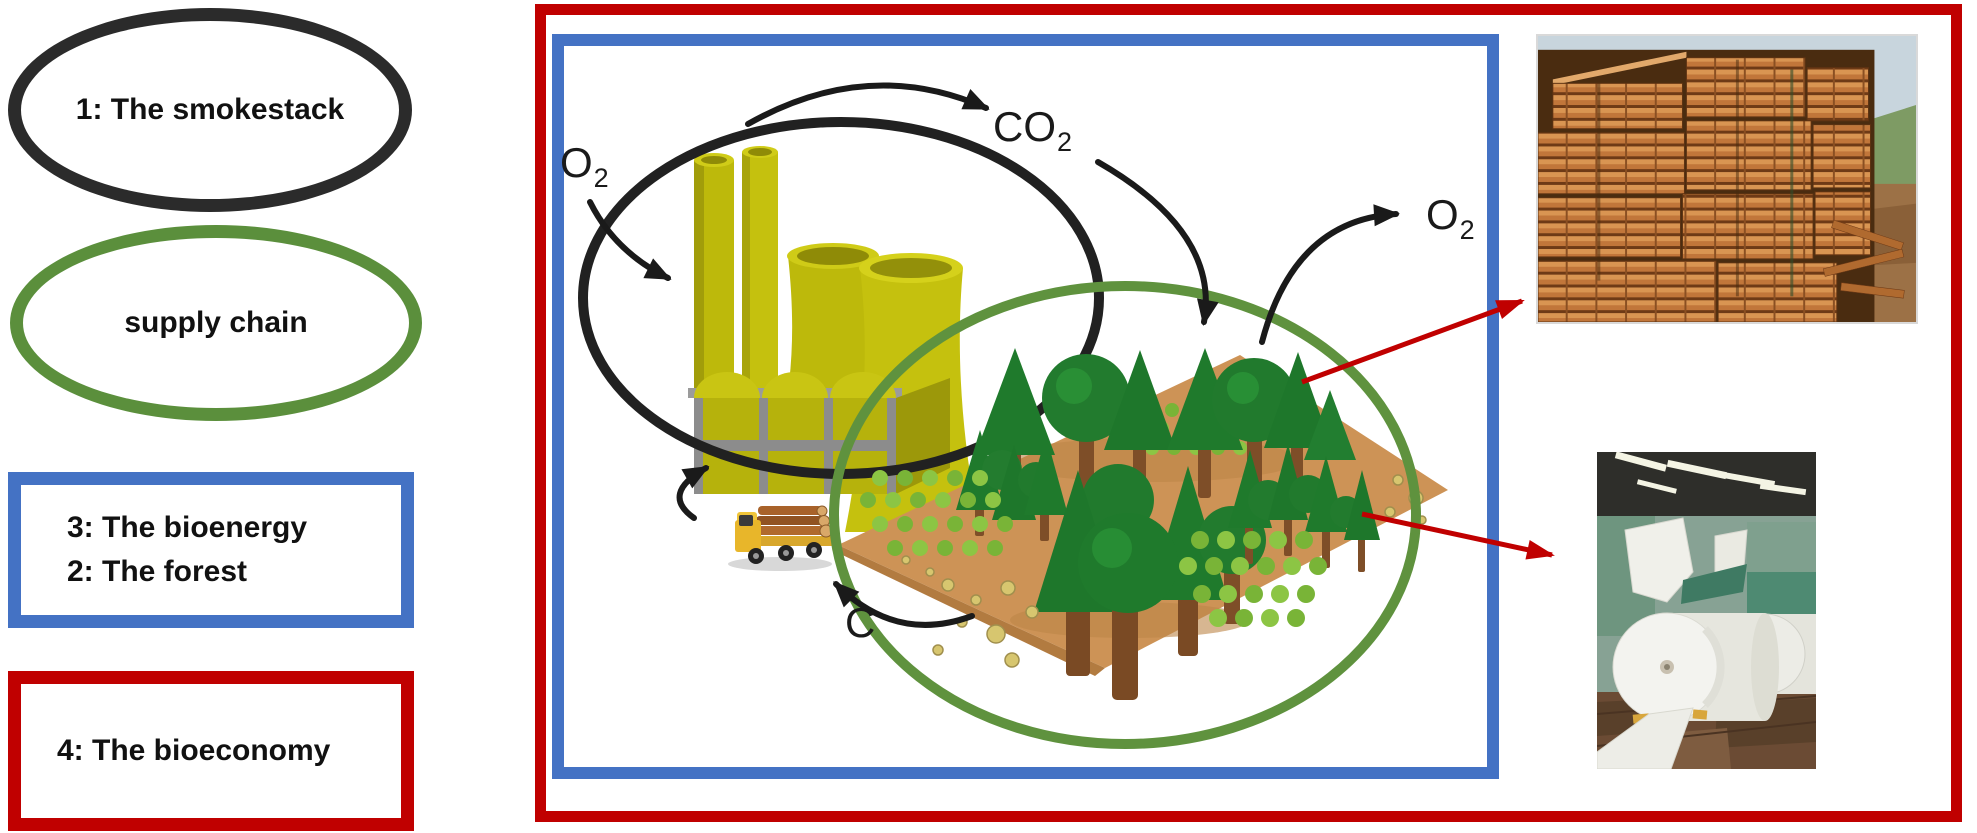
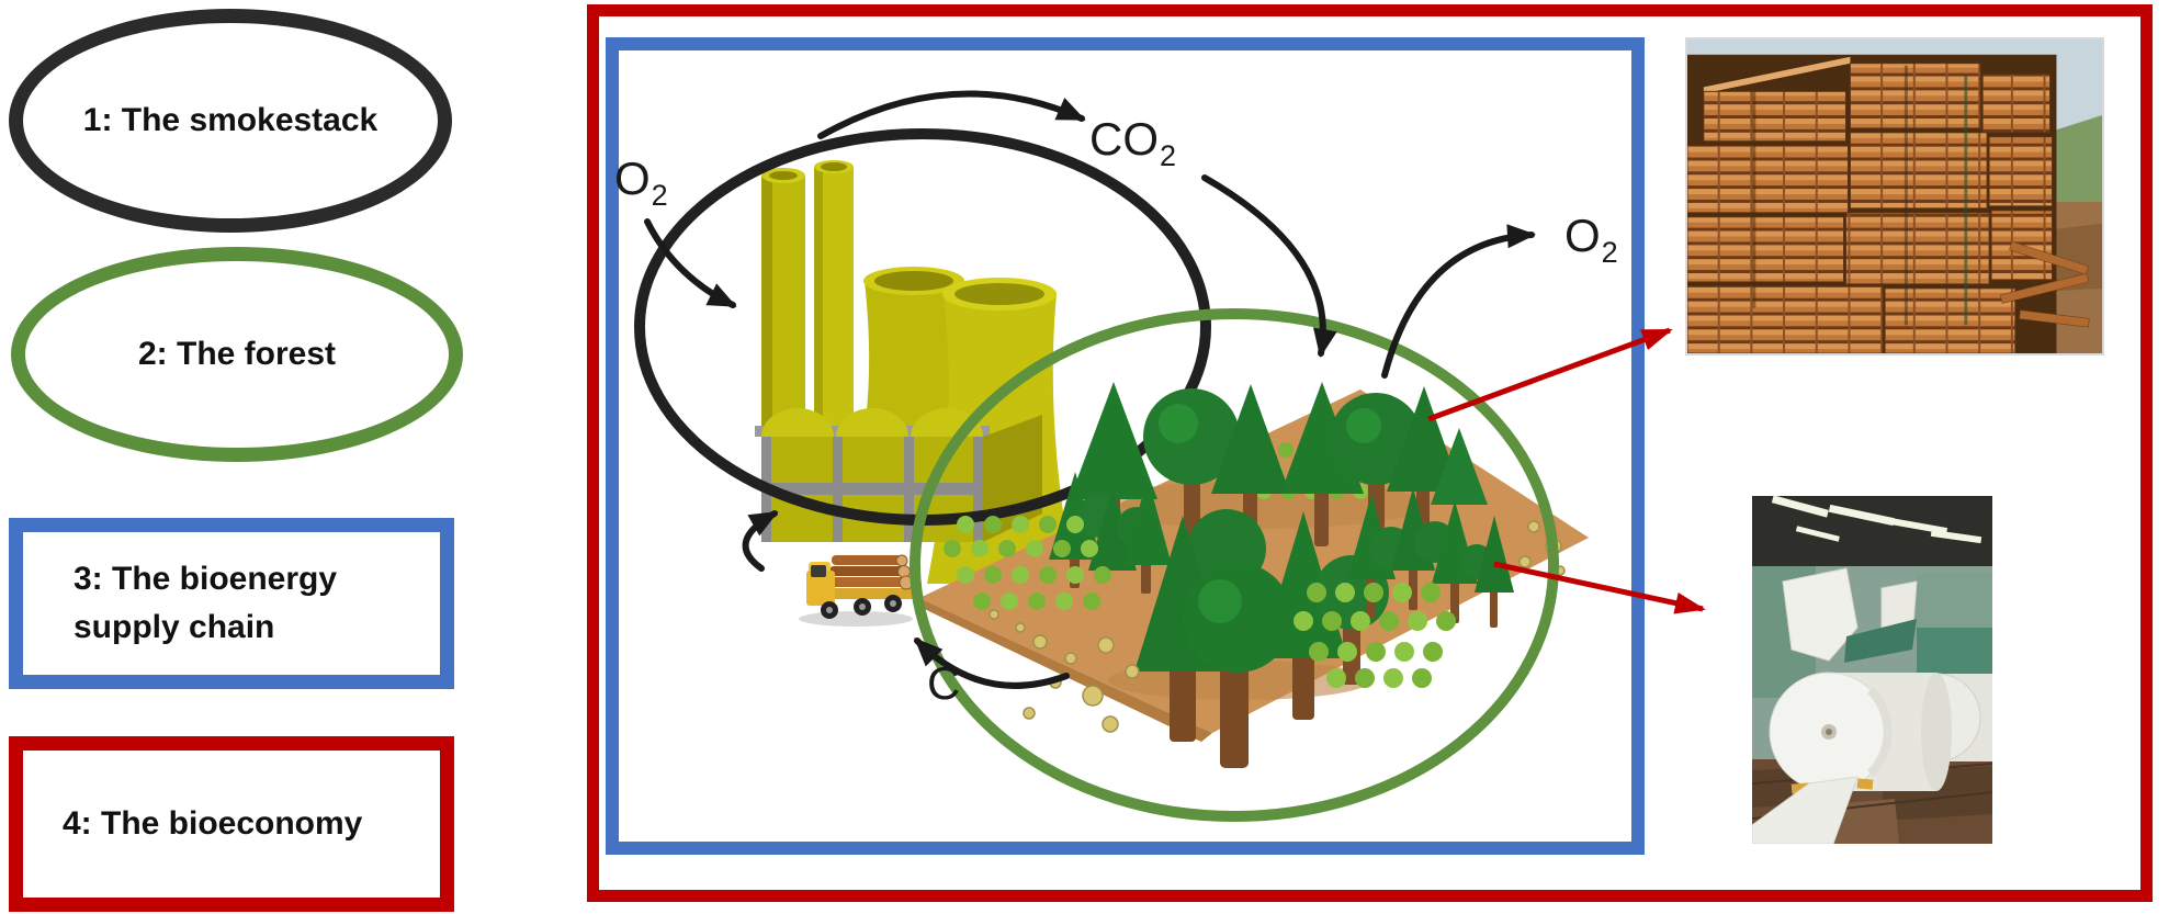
  1: The smokestack
- supply chain
+ 2: The forest
  3: The bioenergy
- 2: The forest
+ supply chain
  4: The bioeconomy
  O2
  CO2
  O2
  C
